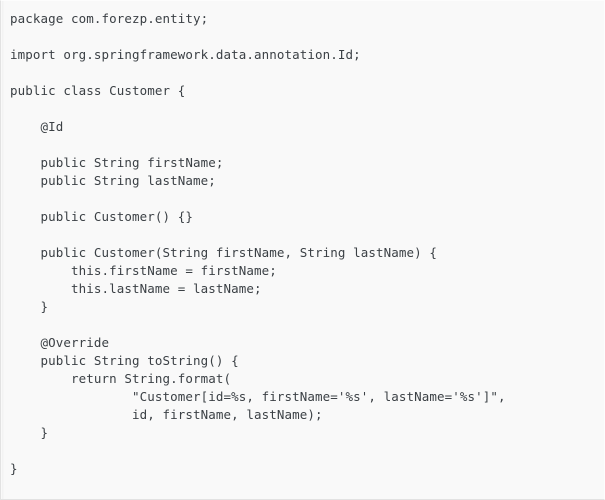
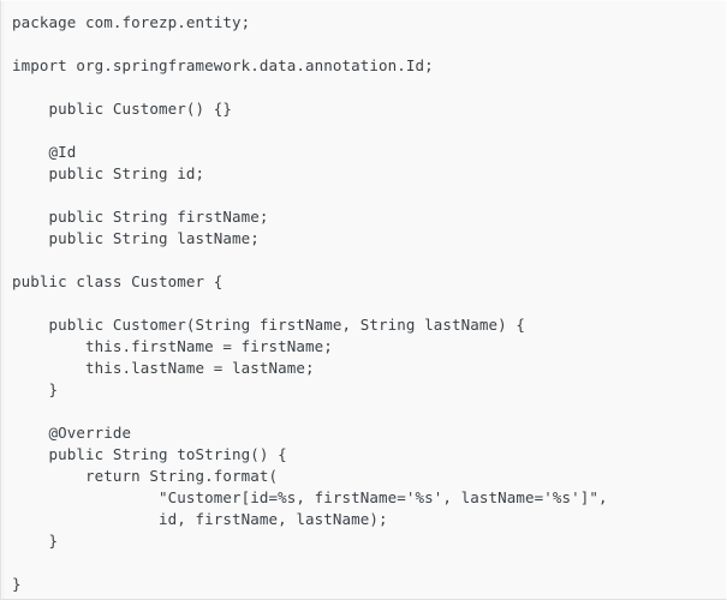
  package com.forezp.entity;
  import org.springframework.data.annotation.Id;
- public class Customer {
+ public Customer() {}
  @Id
+ public String id;
  public String firstName;
  public String lastName;
- public Customer() {}
+ public class Customer {
  public Customer(String firstName, String lastName) {
  this.firstName = firstName;
  this.lastName = lastName;
  }
  @Override
  public String toString() {
  return String.format(
  "Customer[id=%s, firstName='%s', lastName='%s']",
  id, firstName, lastName);
  }
  }
